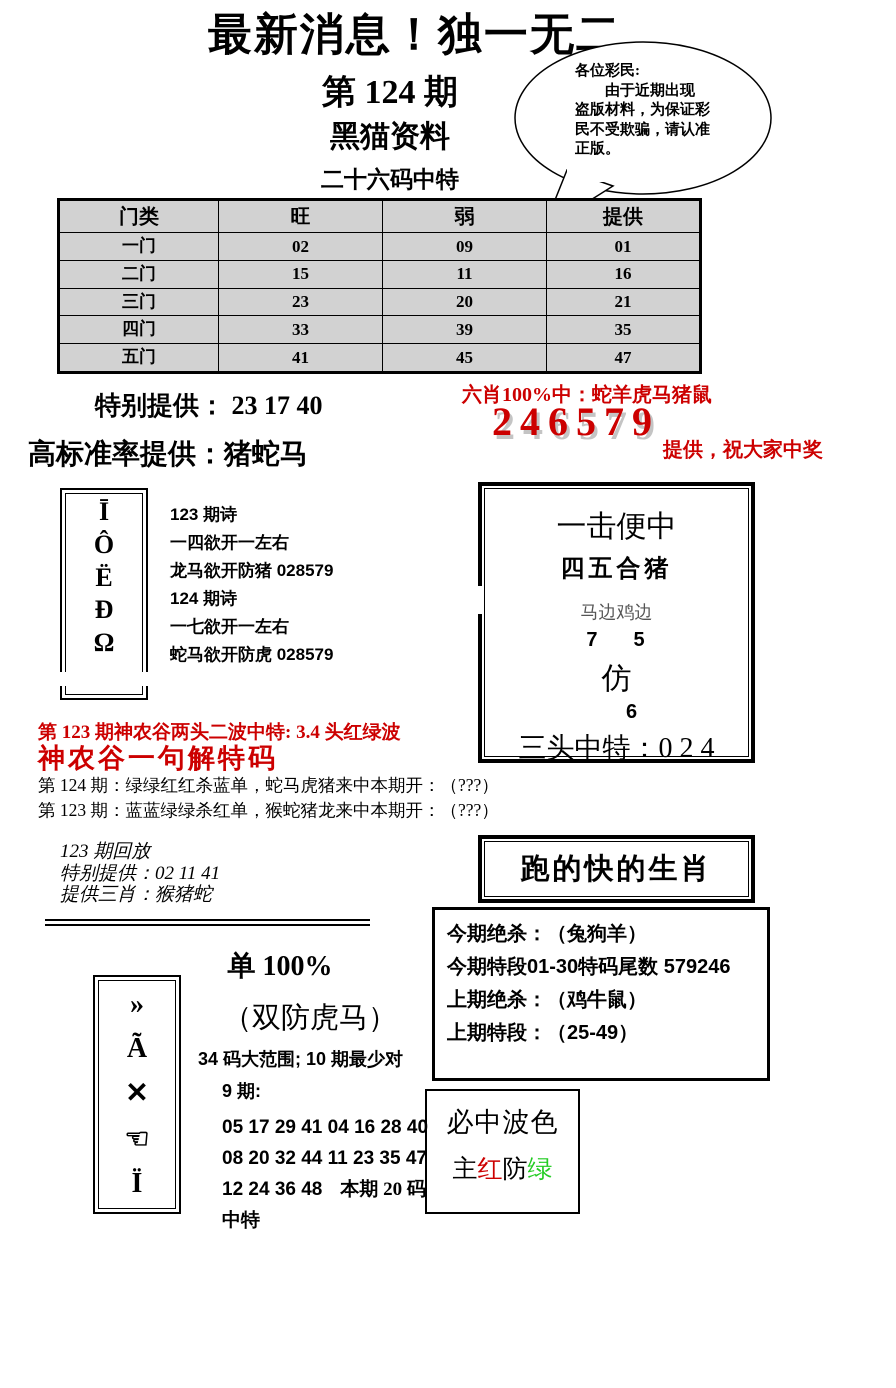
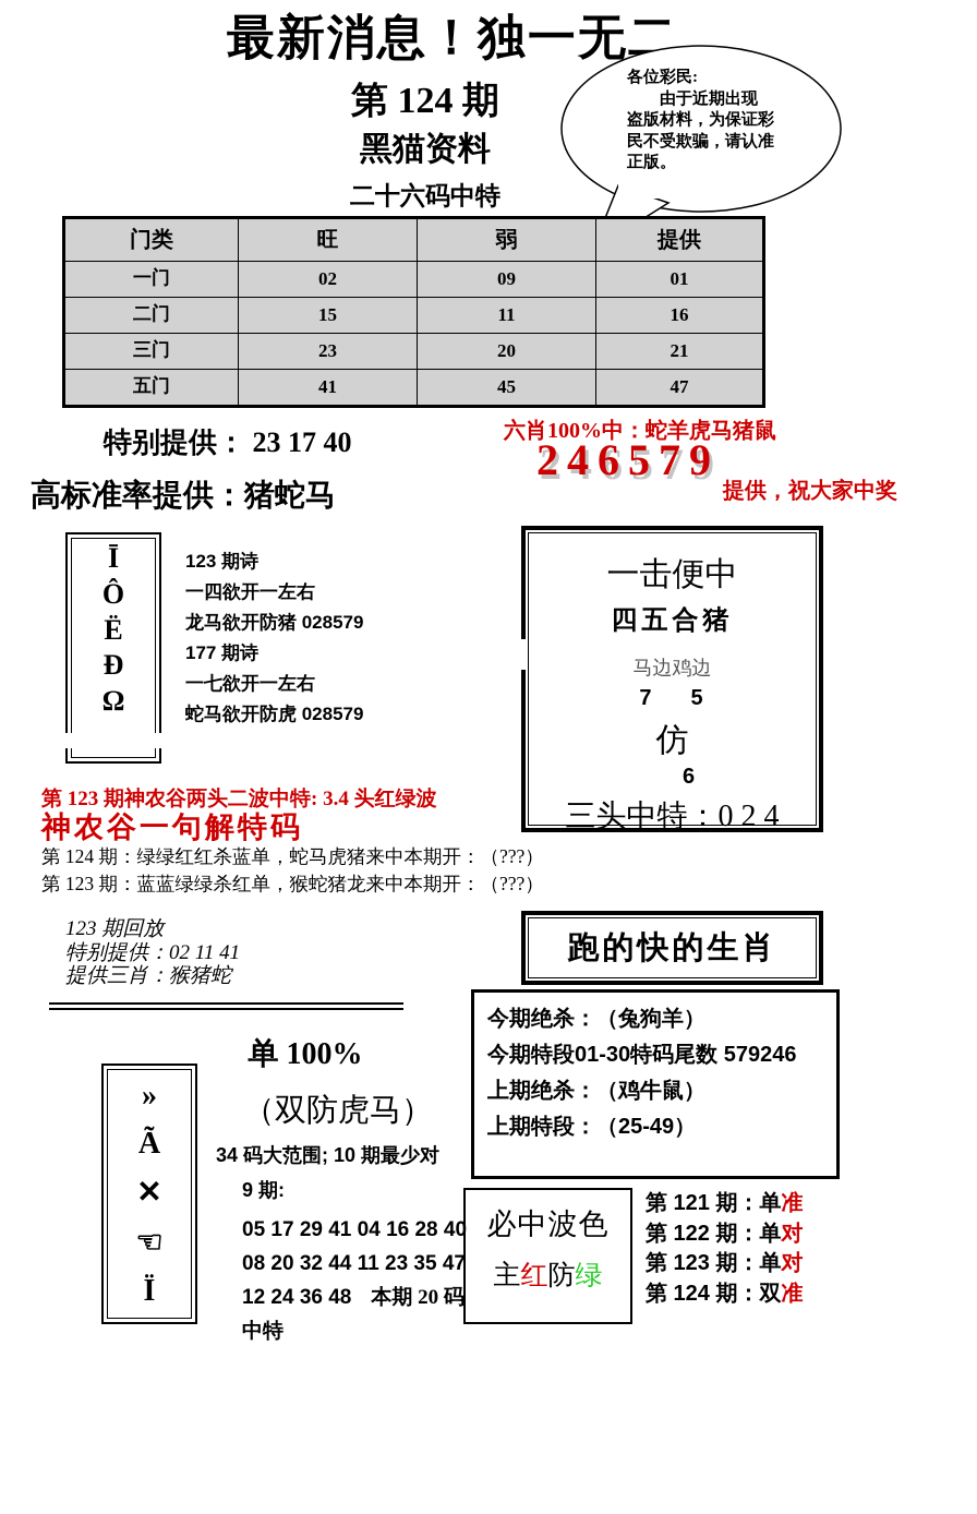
  最新消息！独一无二
  第 124 期
  黑猫资料
  二十六码中特
  各位彩民:
  由于近期出现
  盗版材料，为保证彩
  民不受欺骗，请认准
  正版。
  门类	旺	弱	提供
  一门	02	09	01
  二门	15	11	16
  三门	23	20	21
- 四门	33	39	35
  五门	41	45	47
  特别提供： 23 17 40
  六肖100%中：蛇羊虎马猪鼠
  246579
  提供，祝大家中奖
  高标准率提供：猪蛇马
  Ī
  Ô
  Ë
  Ð
  Ω
  123 期诗
  一四欲开一左右
  龙马欲开防猪 028579
- 124 期诗
+ 177 期诗
  一七欲开一左右
  蛇马欲开防虎 028579
  一击便中
  四五合猪
  马边鸡边
  7 5
  仿
  6
  三头中特：0 2 4
  跑的快的生肖
  第 123 期神农谷两头二波中特: 3.4 头红绿波
  神农谷一句解特码
  第 124 期：绿绿红红杀蓝单，蛇马虎猪来中本期开：（???）
  第 123 期：蓝蓝绿绿杀红单，猴蛇猪龙来中本期开：（???）
  123 期回放
  特别提供：02 11 41
  提供三肖：猴猪蛇
  今期绝杀：（兔狗羊）
  今期特段01-30特码尾数 579246
  上期绝杀：（鸡牛鼠）
  上期特段：（25-49）
  单 100%
  »
  Ã
  ✕
  ☜
  Ï
  （双防虎马）
  34 码大范围; 10 期最少对
  9 期:
  05 17 29 41 04 16 28 40
  08 20 32 44 11 23 35 47
  12 24 36 48 本期 20 码
  中特
  必中波色
  主红防绿
+ 第 121 期：单准
+ 第 122 期：单对
+ 第 123 期：单对
+ 第 124 期：双准
